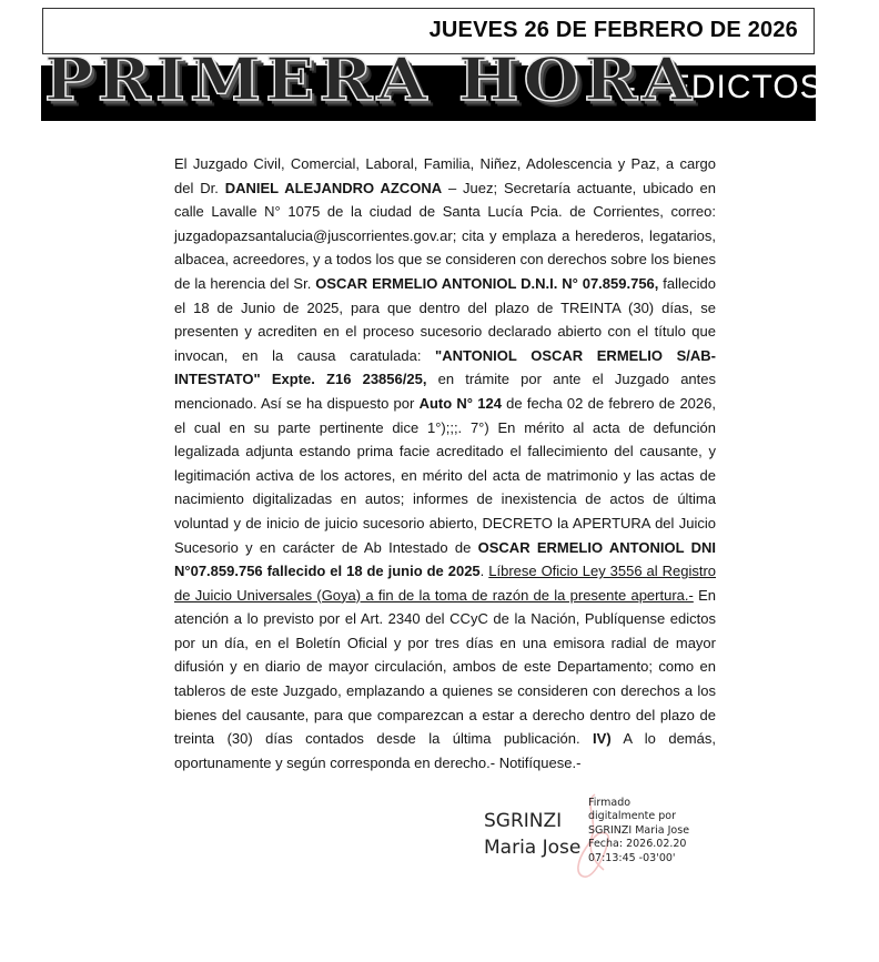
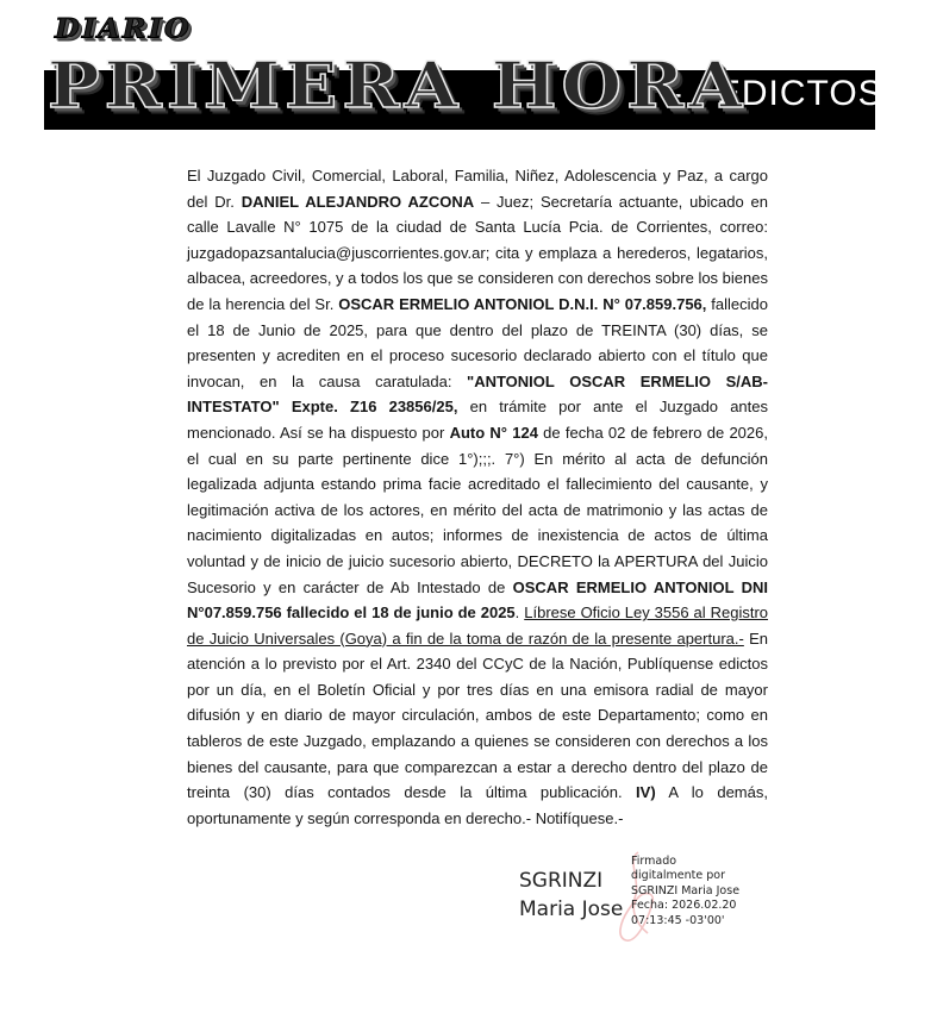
- JUEVES 26 DE FEBRERO DE 2026
  - EDICTOS -
+ DIARIO
  PRIMERA HORA
  El Juzgado Civil, Comercial, Laboral, Familia, Niñez, Adolescencia y Paz, a cargo del Dr. DANIEL ALEJANDRO AZCONA – Juez; Secretaría actuante, ubicado en calle Lavalle N° 1075 de la ciudad de Santa Lucía Pcia. de Corrientes, correo: juzgadopazsantalucia@juscorrientes.gov.ar; cita y emplaza a herederos, legatarios, albacea, acreedores, y a todos los que se consideren con derechos sobre los bienes de la herencia del Sr. OSCAR ERMELIO ANTONIOL D.N.I. N° 07.859.756, fallecido el 18 de Junio de 2025, para que dentro del plazo de TREINTA (30) días, se presenten y acrediten en el proceso sucesorio declarado abierto con el título que invocan, en la causa caratulada: "ANTONIOL OSCAR ERMELIO S/AB-INTESTATO" Expte. Z16 23856/25, en trámite por ante el Juzgado antes mencionado. Así se ha dispuesto por Auto N° 124 de fecha 02 de febrero de 2026, el cual en su parte pertinente dice 1°);;;. 7°) En mérito al acta de defunción legalizada adjunta estando prima facie acreditado el fallecimiento del causante, y legitimación activa de los actores, en mérito del acta de matrimonio y las actas de nacimiento digitalizadas en autos; informes de inexistencia de actos de última voluntad y de inicio de juicio sucesorio abierto, DECRETO la APERTURA del Juicio Sucesorio y en carácter de Ab Intestado de OSCAR ERMELIO ANTONIOL DNI N°07.859.756 fallecido el 18 de junio de 2025. Líbrese Oficio Ley 3556 al Registro de Juicio Universales (Goya) a fin de la toma de razón de la presente apertura.- En atención a lo previsto por el Art. 2340 del CCyC de la Nación, Publíquense edictos por un día, en el Boletín Oficial y por tres días en una emisora radial de mayor difusión y en diario de mayor circulación, ambos de este Departamento; como en tableros de este Juzgado, emplazando a quienes se consideren con derechos a los bienes del causante, para que comparezcan a estar a derecho dentro del plazo de treinta (30) días contados desde la última publicación. IV) A lo demás, oportunamente y según corresponda en derecho.- Notifíquese.-
  SGRINZI
  Maria Jose
  Firmado
  digitalmente por
  SGRINZI Maria Jose
  Fecha: 2026.02.20
  07:13:45 -03'00'
